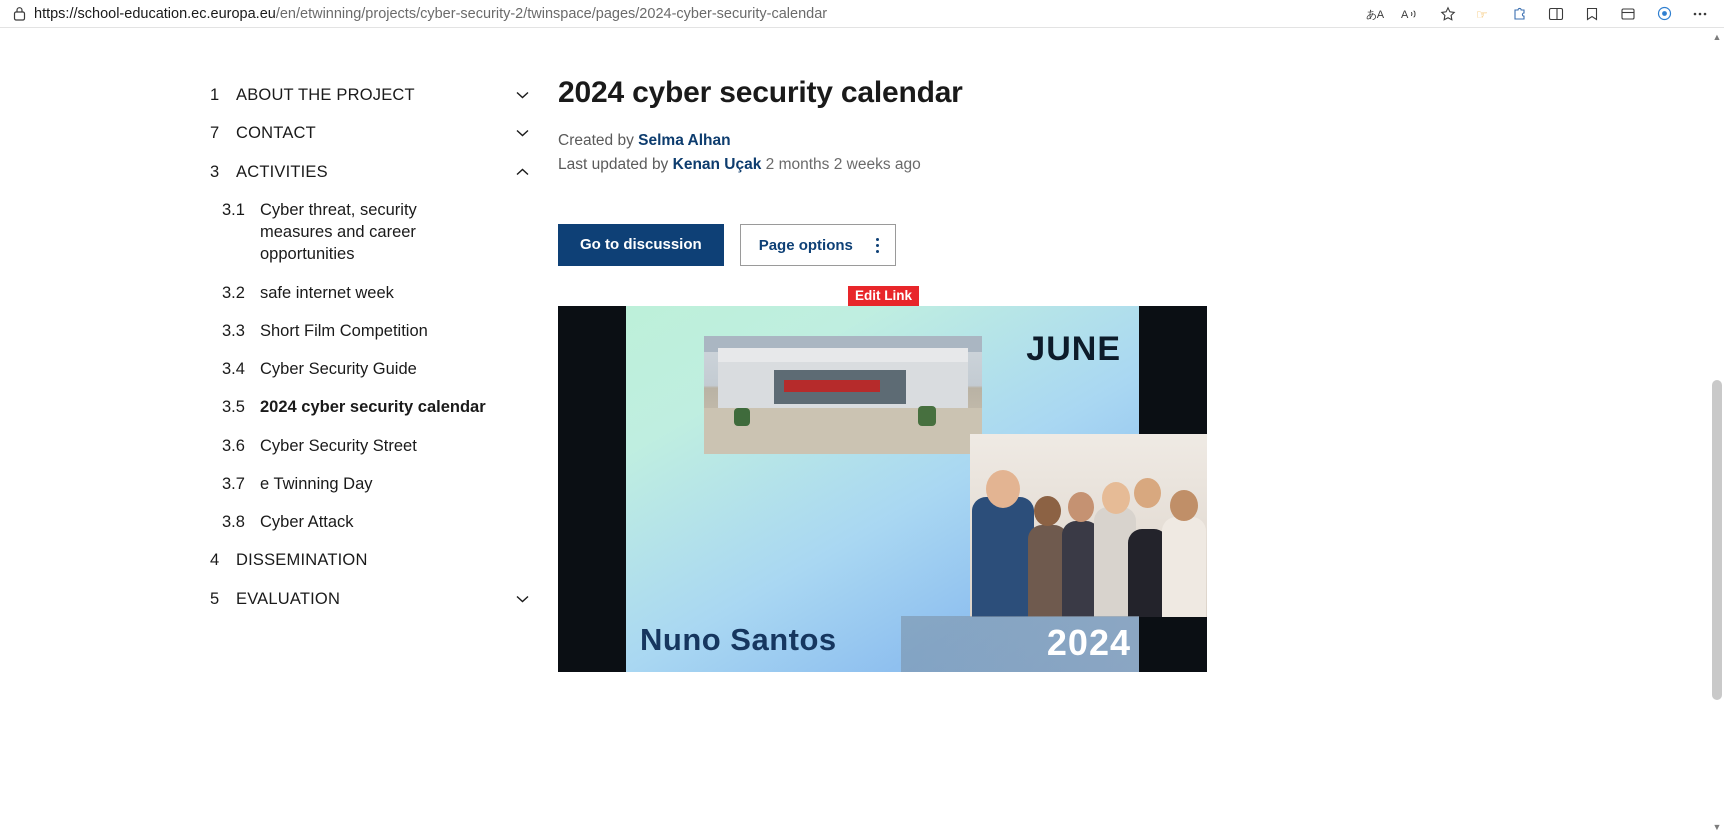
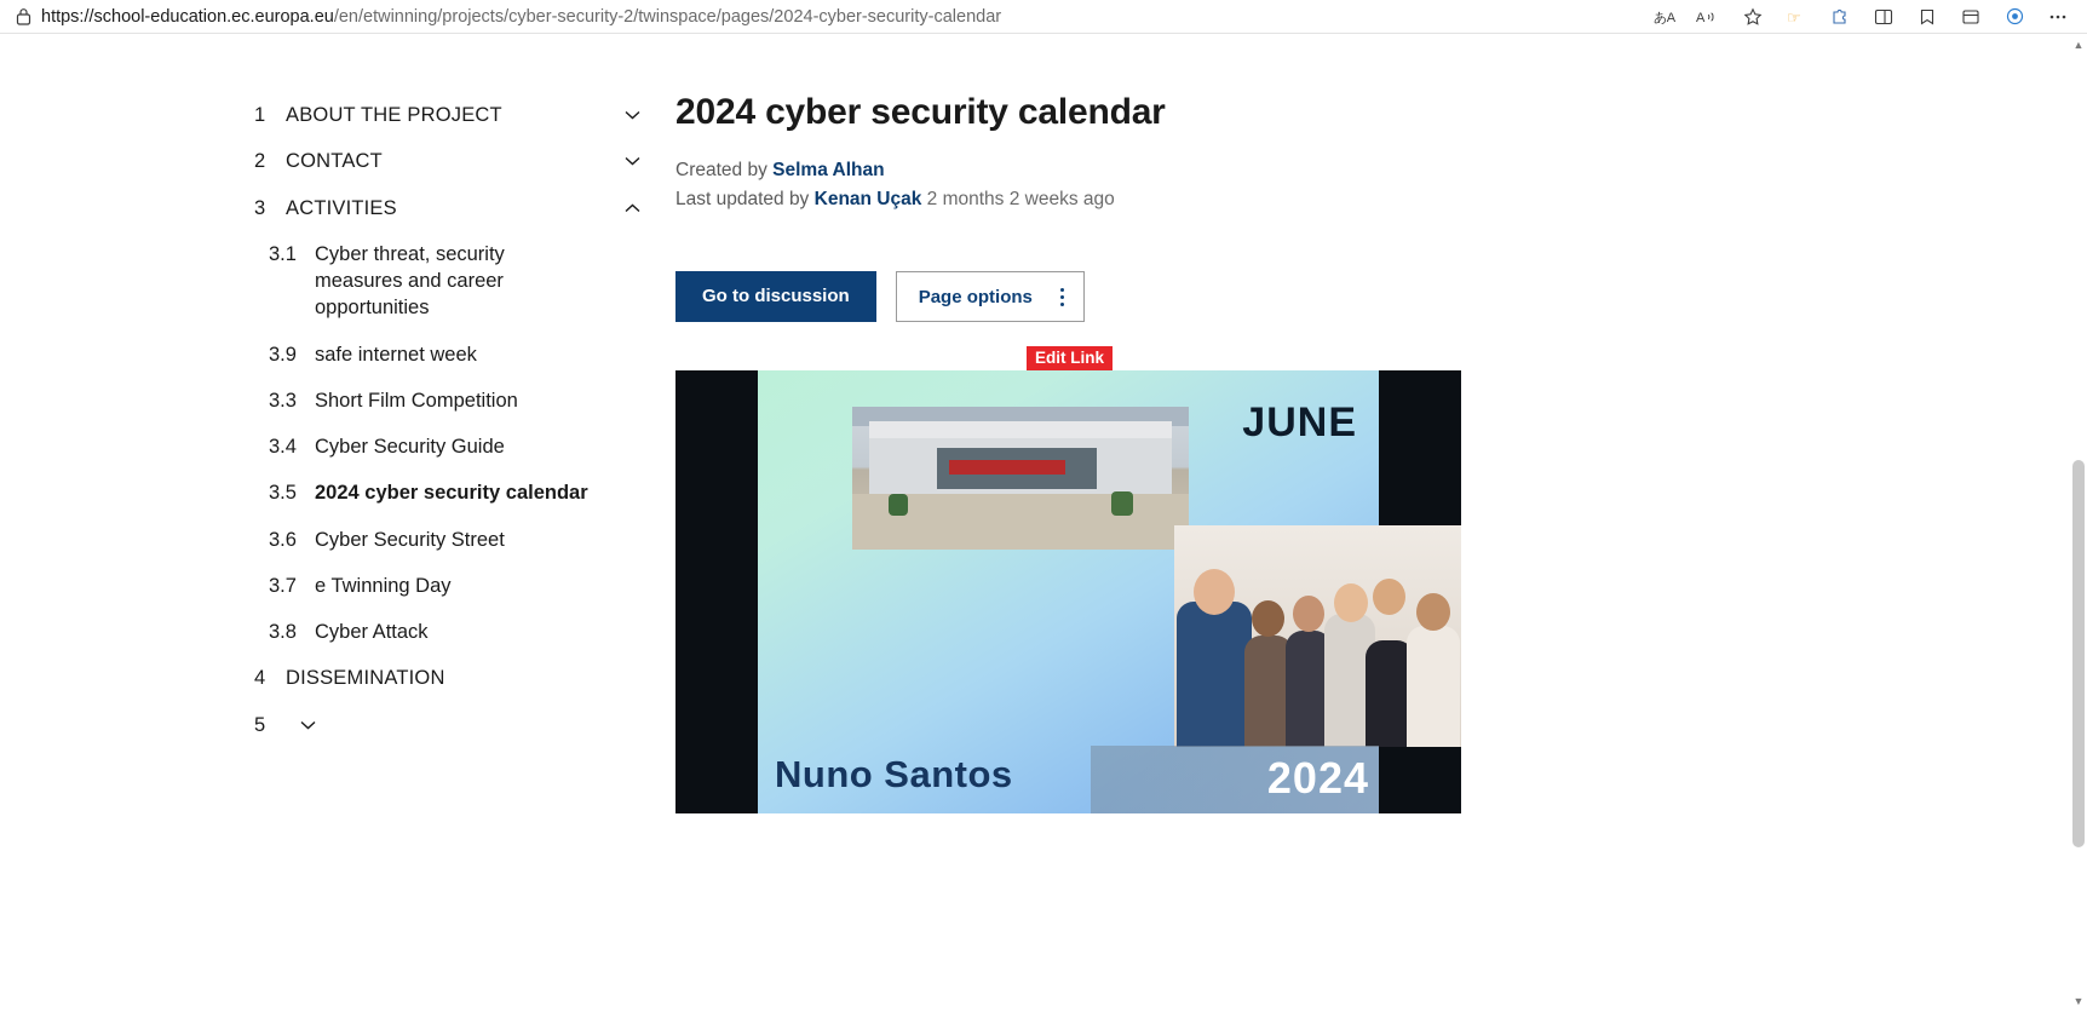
  https://school-education.ec.europa.eu/en/etwinning/projects/cyber-security-2/twinspace/pages/2024-cyber-security-calendar
  あA
  A
  ☞
  1
  ABOUT THE PROJECT
- 7
+ 2
  CONTACT
  3
  ACTIVITIES
  3.1
  Cyber threat, security measures and career opportunities
- 3.2
+ 3.9
  safe internet week
  3.3
  Short Film Competition
  3.4
  Cyber Security Guide
  3.5
  2024 cyber security calendar
  3.6
  Cyber Security Street
  3.7
  e Twinning Day
  3.8
  Cyber Attack
  4
  DISSEMINATION
  5
- EVALUATION
  2024 cyber security calendar
  Created by Selma Alhan
  Last updated by Kenan Uçak 2 months 2 weeks ago
  Go to discussion
  Page options
  Edit Link
  JUNE
  Nuno Santos
  2024
  ▲
  ▼
